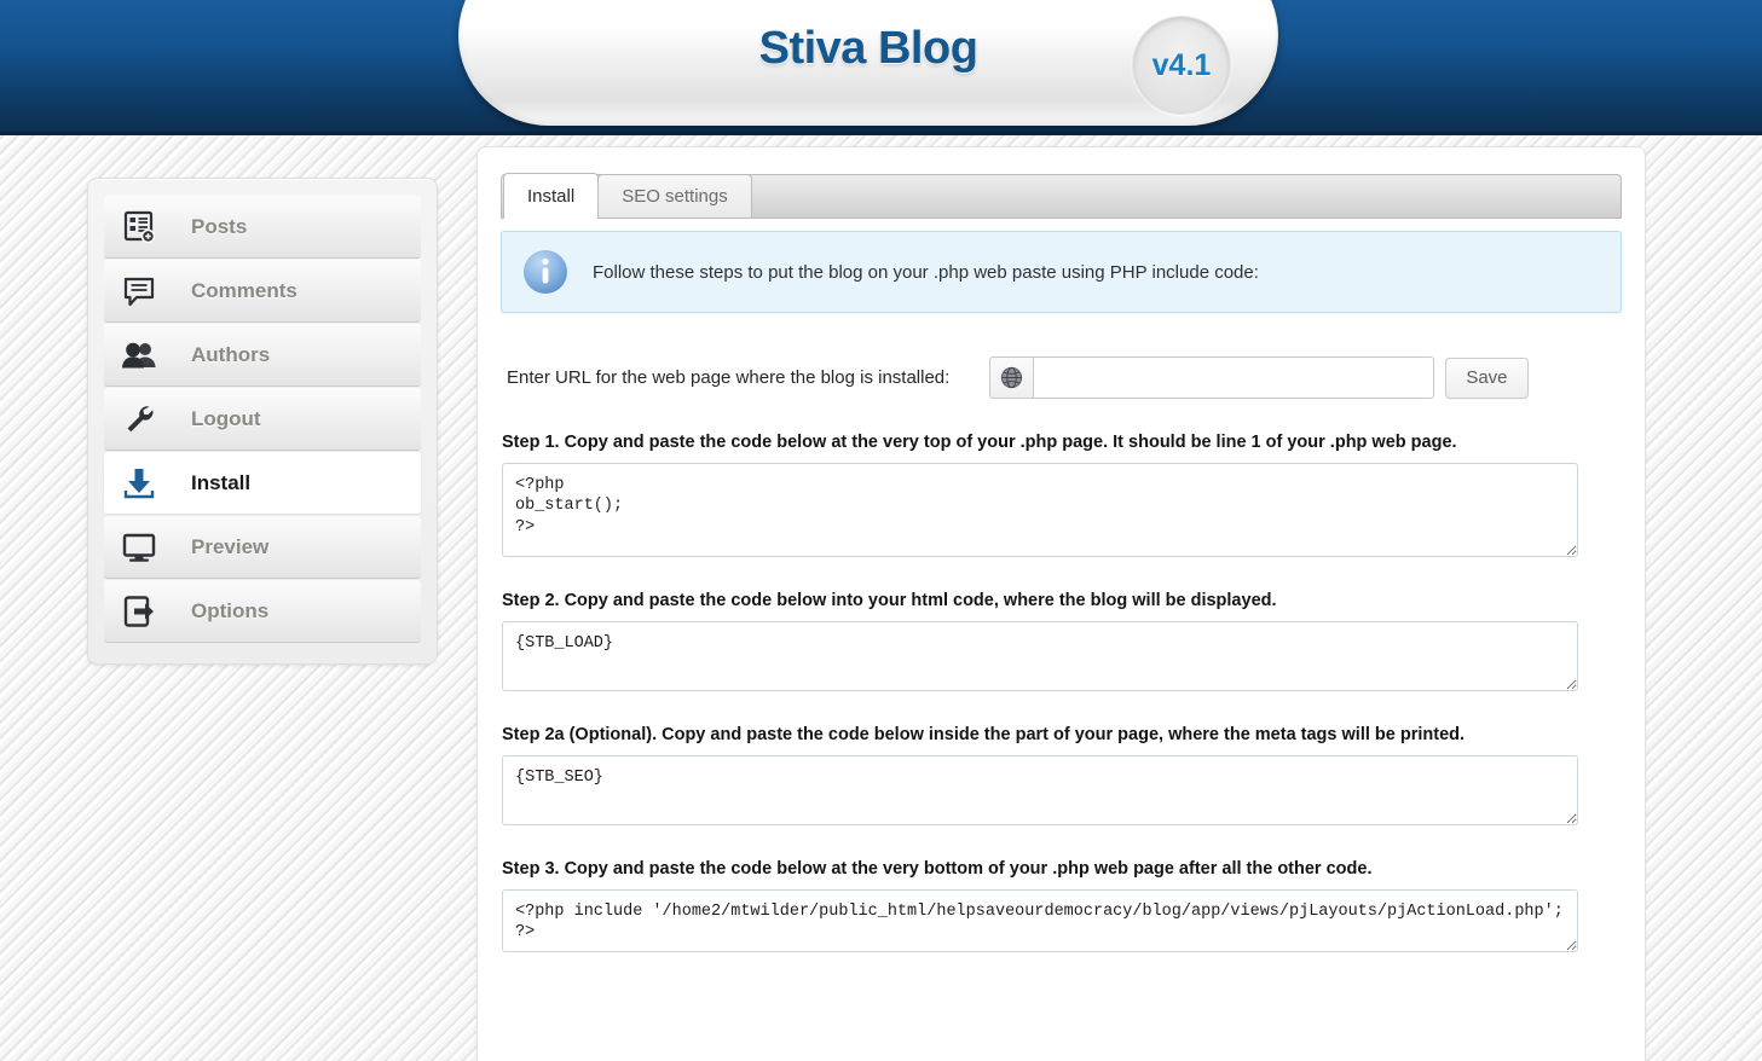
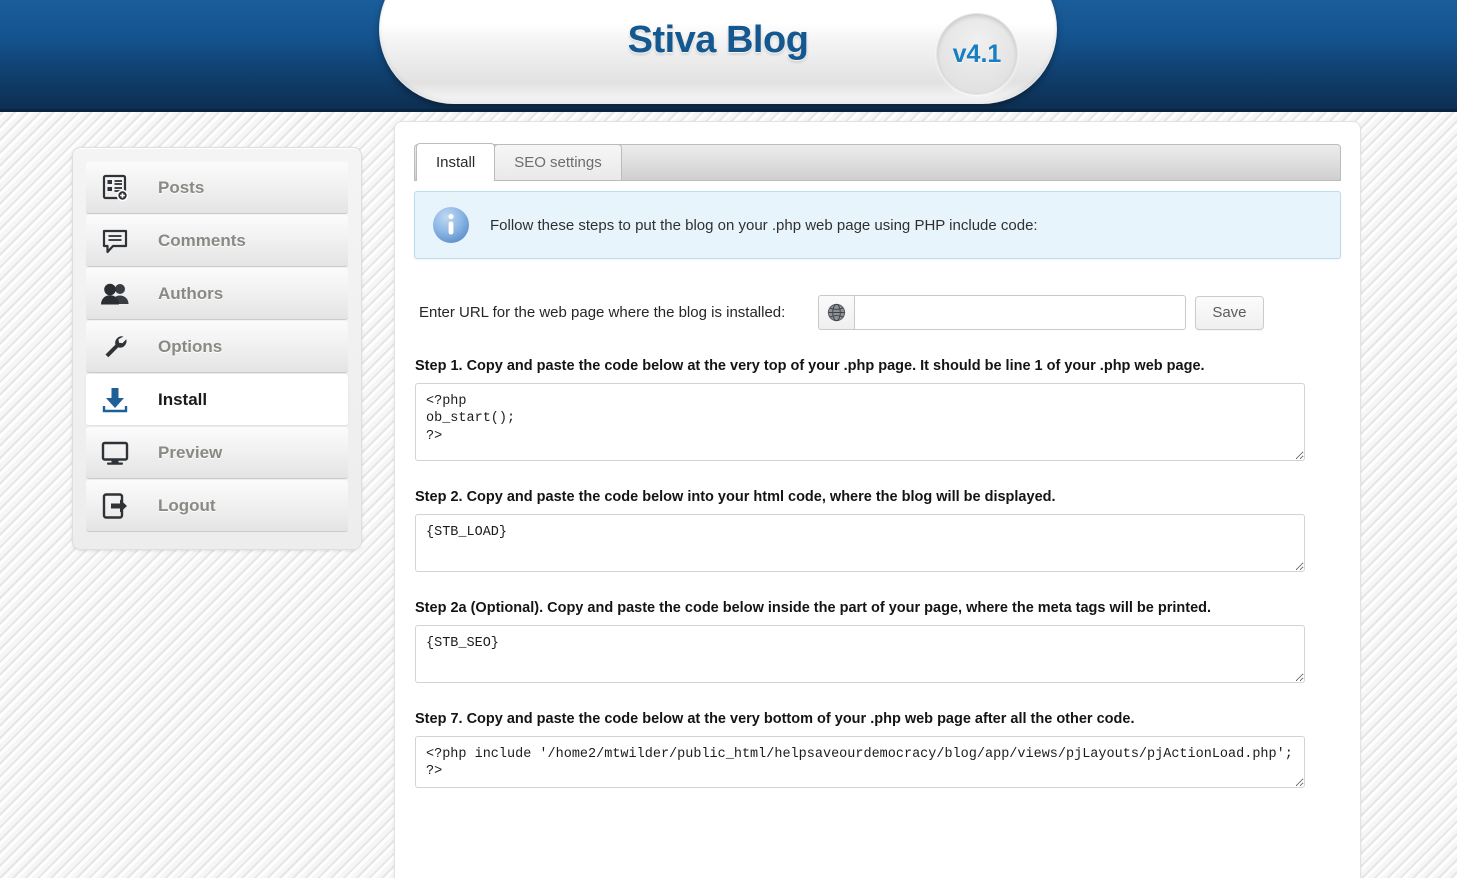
  Stiva Blog
  v4.1
  Posts
  Comments
  Authors
- Logout
+ Options
  Install
  Preview
- Options
+ Logout
  Install
  SEO settings
- Follow these steps to put the blog on your .php web paste using PHP include code:
+ Follow these steps to put the blog on your .php web page using PHP include code:
  Enter URL for the web page where the blog is installed:
  Save
  Step 1. Copy and paste the code below at the very top of your .php page. It should be line 1 of your .php web page.
  <?php
  ob_start();
  ?>
  Step 2. Copy and paste the code below into your html code, where the blog will be displayed.
  {STB_LOAD}
  Step 2a (Optional). Copy and paste the code below inside the part of your page, where the meta tags will be printed.
  {STB_SEO}
- Step 3. Copy and paste the code below at the very bottom of your .php web page after all the other code.
+ Step 7. Copy and paste the code below at the very bottom of your .php web page after all the other code.
  <?php include '/home2/mtwilder/public_html/helpsaveourdemocracy/blog/app/views/pjLayouts/pjActionLoad.php';
  ?>
